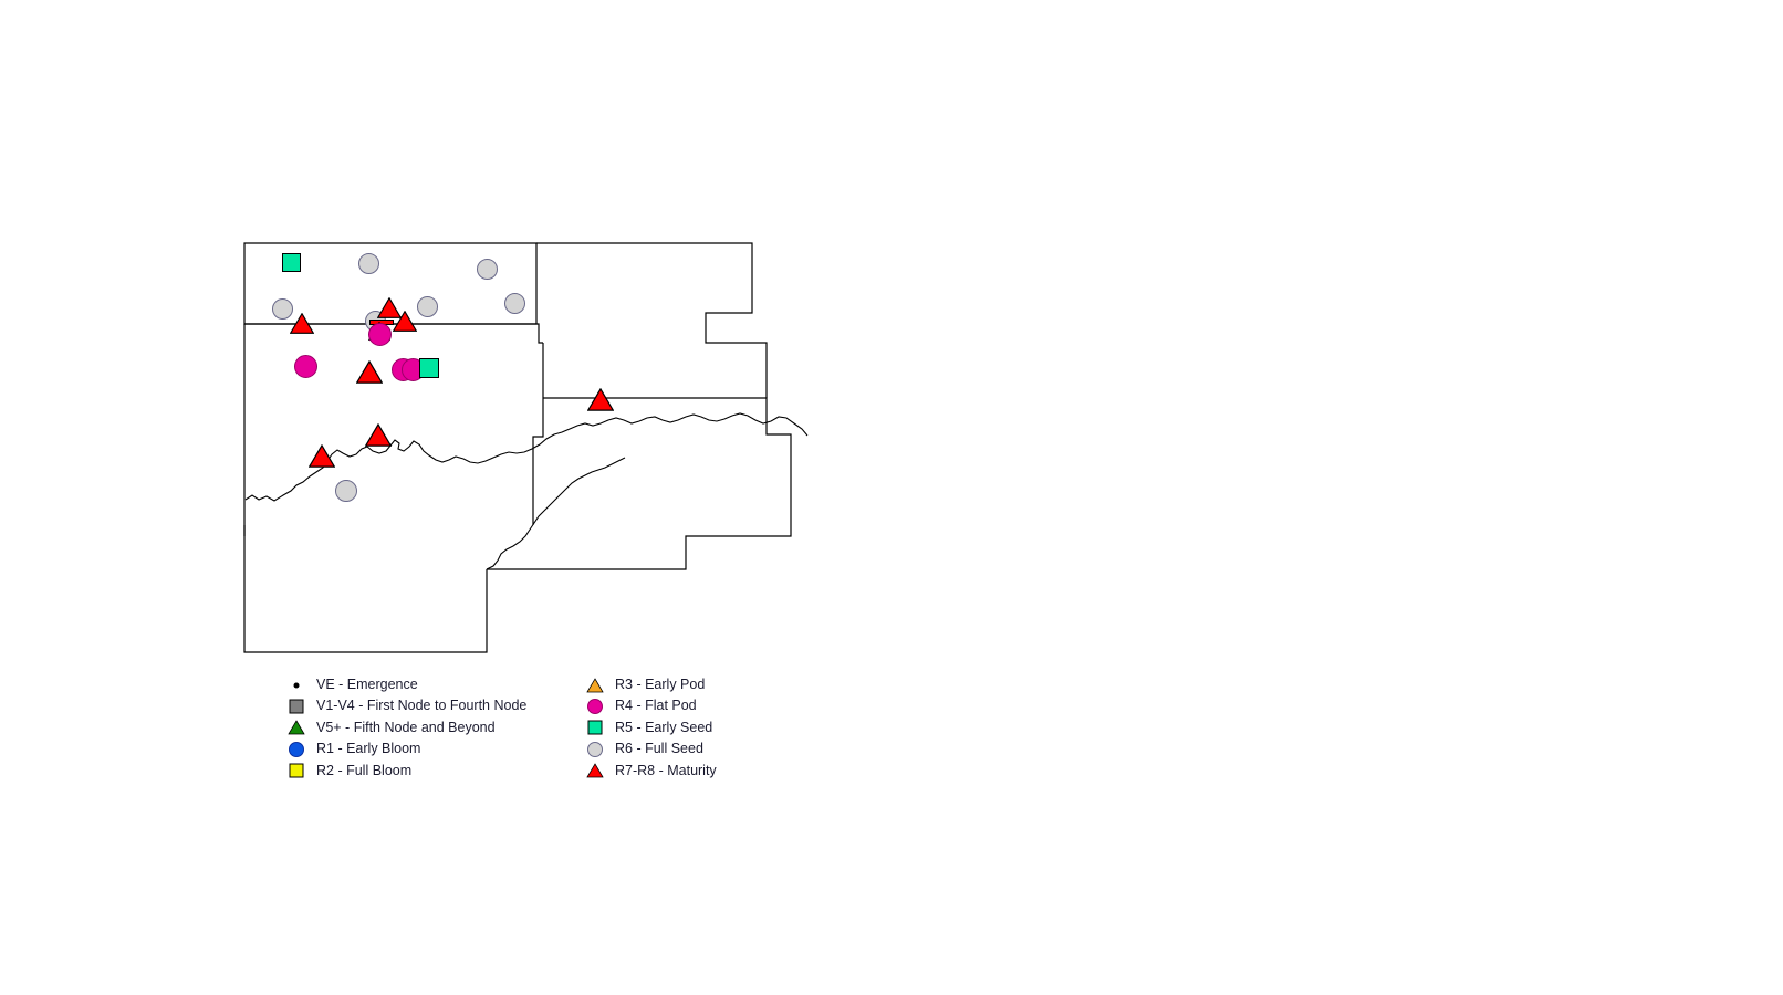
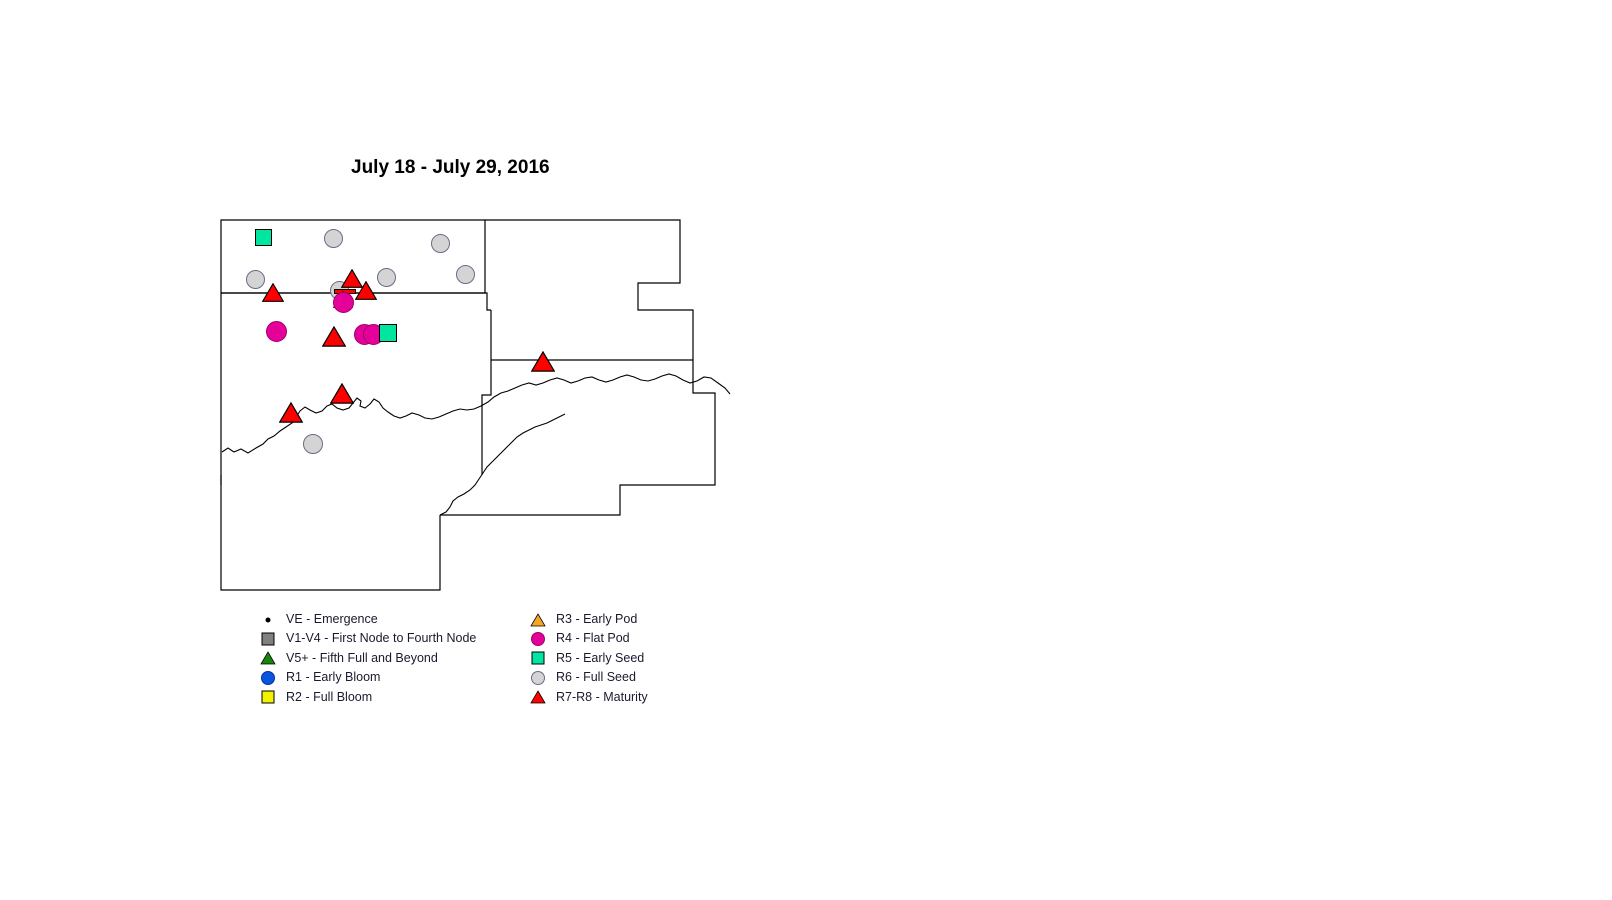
+ July 18 - July 29, 2016
  VE - Emergence
  V1-V4 - First Node to Fourth Node
- V5+ - Fifth Node and Beyond
+ V5+ - Fifth Full and Beyond
  R1 - Early Bloom
  R2 - Full Bloom
  R3 - Early Pod
  R4 - Flat Pod
  R5 - Early Seed
  R6 - Full Seed
  R7-R8 - Maturity
